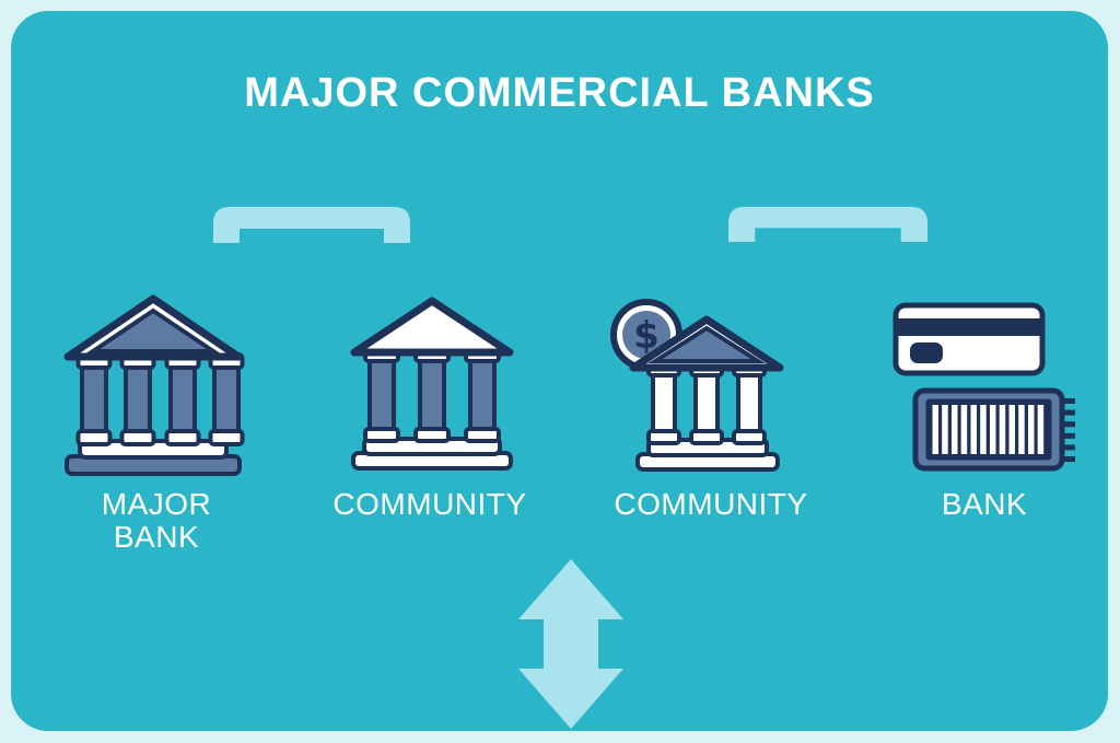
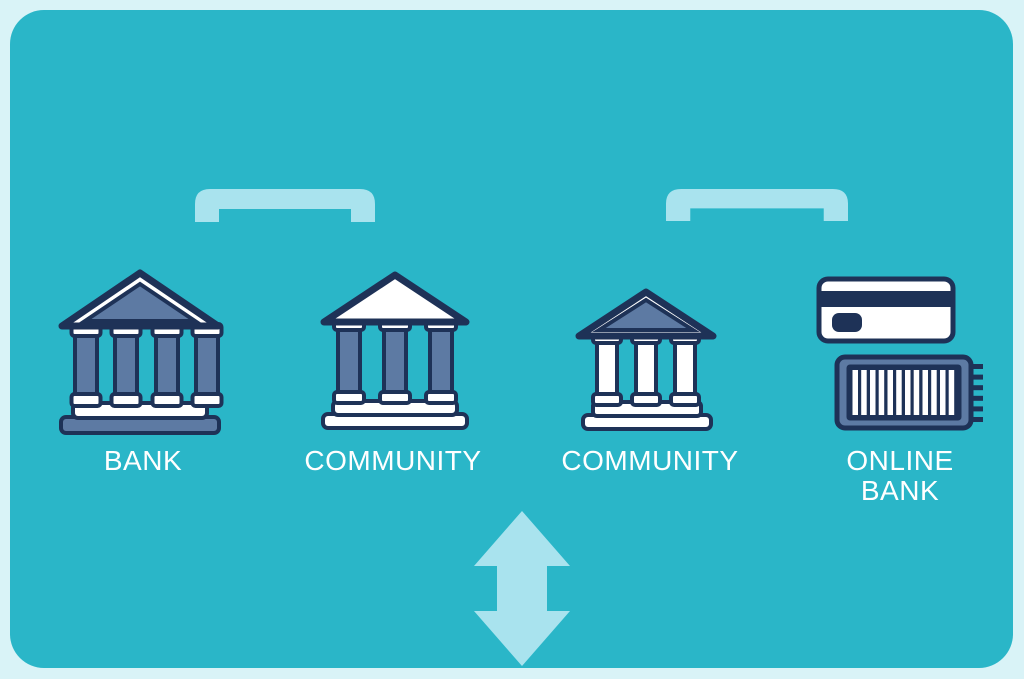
- MAJOR COMMERCIAL BANKS
- $
- MAJOR
  BANK
  COMMUNITY
  COMMUNITY
+ ONLINE
  BANK
